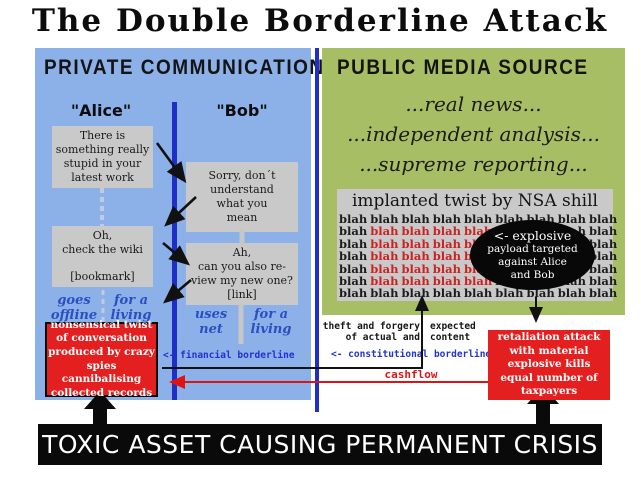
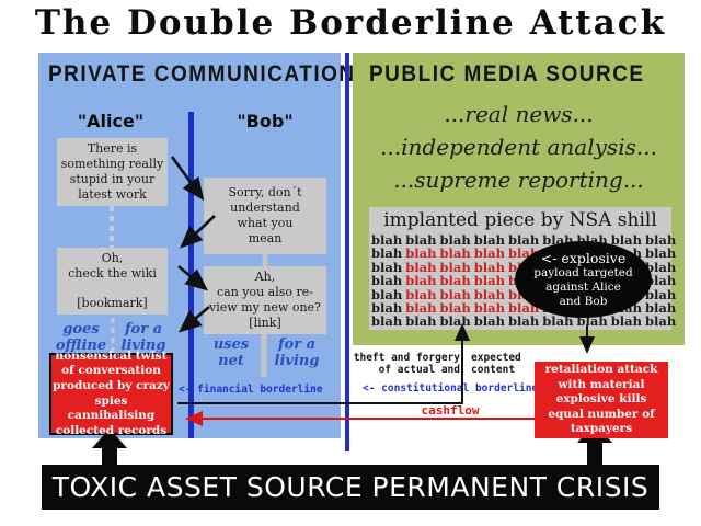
  The Double Borderline Attack
  PRIVATE COMMUNICATIO
  PUBLIC MEDIA SOURCE
  "Alice"
  There is
  something really
  stupid in your
  latest work
  Oh,
  check the wiki
  [bookmark]
  goes
  offline
  for a
  living
  "Bob"
  Sorry, don´t
  understand
  what you
  mean
  Ah,
  can you also re-
  view my new one?
  [link]
  uses
  net
  for a
  living
  <- financial borderline
  <- constitutional borderlin
  theft and forgery
  of actual and
  expected
  content
  cashflow
  ...real news...
  ...independent analysis...
  ...supreme reporting...
- implanted twist by NSA shill
+ implanted piece by NSA shill
  blah blah blah blah blah blah blah blah blah
  blah blah blah blah blah blah blah blah blah
  <- explosive
  payload targeted
  against Alice
  and Bob
  nonsensical twist
  of conversation
  produced by crazy
  spies cannibalising
  collected records
  retaliation attack
  with material
  explosive kills
  equal number of
  taxpayers
- TOXIC ASSET CAUSING PERMANENT CRISIS
+ TOXIC ASSET SOURCE PERMANENT CRISIS
